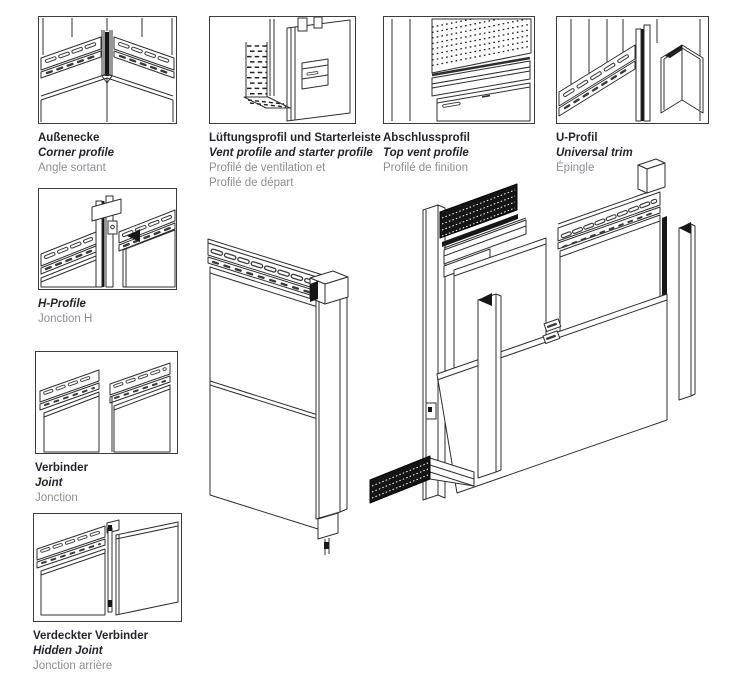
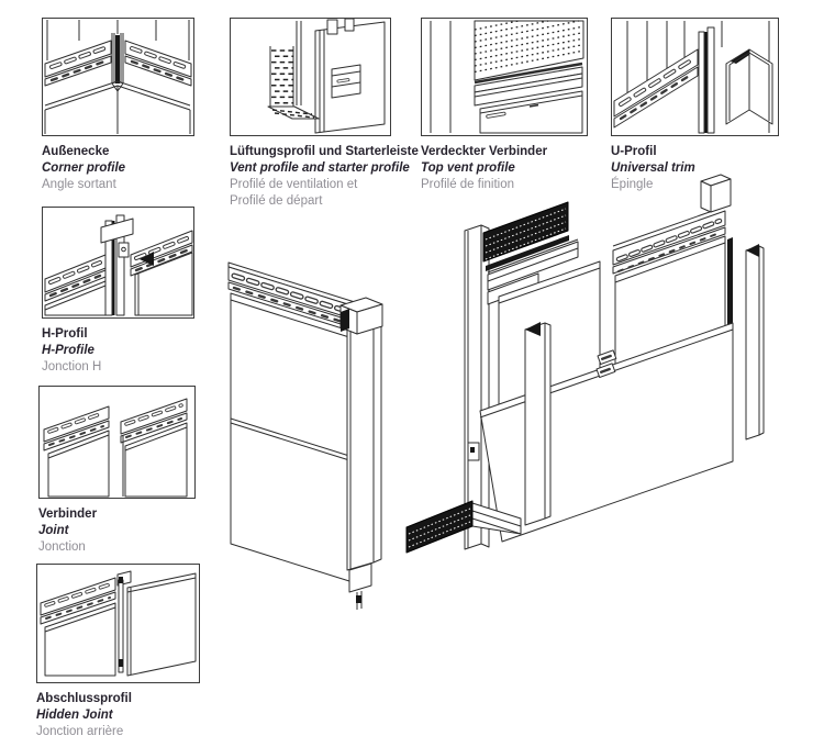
  Außenecke
  Corner profile
  Angle sortant
  Lüftungsprofil und Starterleiste
  Vent profile and starter profile
  Profilé de ventilation et
  Profilé de départ
- Abschlussprofil
+ Verdeckter Verbinder
  Top vent profile
  Profilé de finition
  U-Profil
  Universal trim
  Épingle
+ H-Profil
  H-Profile
  Jonction H
  Verbinder
  Joint
  Jonction
- Verdeckter Verbinder
+ Abschlussprofil
  Hidden Joint
  Jonction arrière
